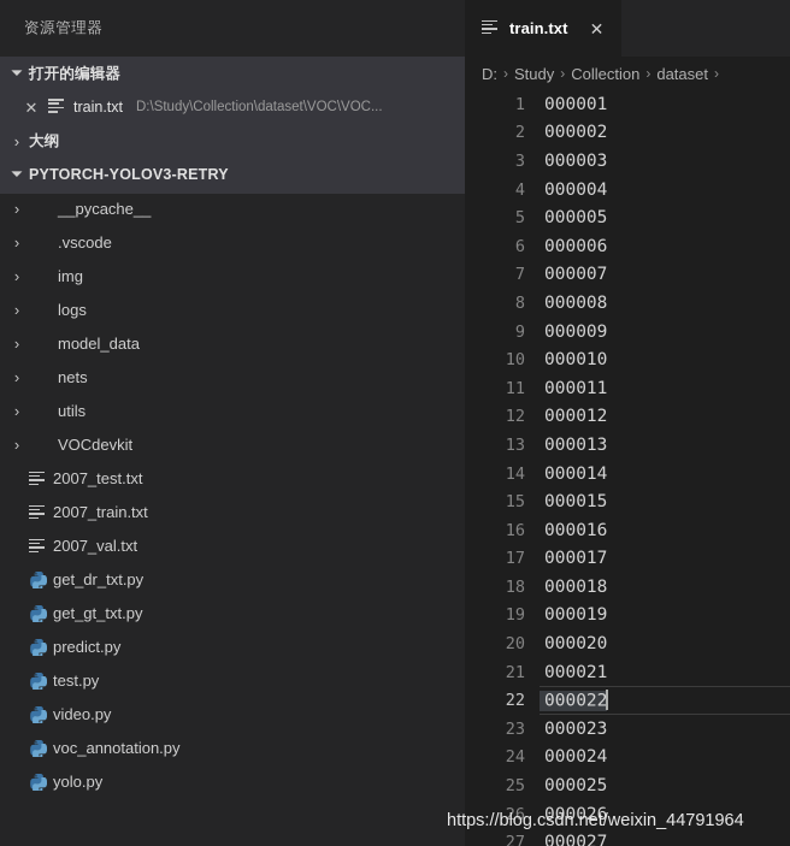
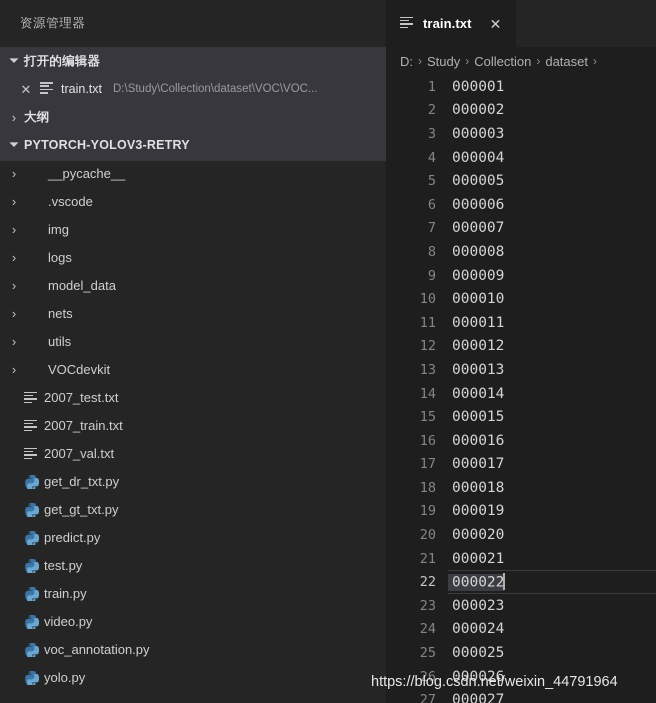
  资源管理器
  ⏷
  打开的编辑器
  ✕
  train.txt
  D:\Study\Collection\dataset\VOC\VOC...
  ›
  大纲
  ⏷
  PYTORCH-YOLOV3-RETRY
  ›
  __pycache__
  ›
  .vscode
  ›
  img
  ›
  logs
  ›
  model_data
  ›
  nets
  ›
  utils
  ›
  VOCdevkit
  2007_test.txt
  2007_train.txt
  2007_val.txt
  get_dr_txt.py
  get_gt_txt.py
  predict.py
  test.py
+ train.py
  video.py
  voc_annotation.py
  yolo.py
  train.txt
  ✕
  D:
  ›
  Study
  ›
  Collection
  ›
  dataset
  ›
  1
  000001
  2
  000002
  3
  000003
  4
  000004
  5
  000005
  6
  000006
  7
  000007
  8
  000008
  9
  000009
  10
  000010
  11
  000011
  12
  000012
  13
  000013
  14
  000014
  15
  000015
  16
  000016
  17
  000017
  18
  000018
  19
  000019
  20
  000020
  21
  000021
  22
  000022
  23
  000023
  24
  000024
  25
  000025
  26
  000026
  27
  000027
  https://blog.csdn.net/weixin_44791964
